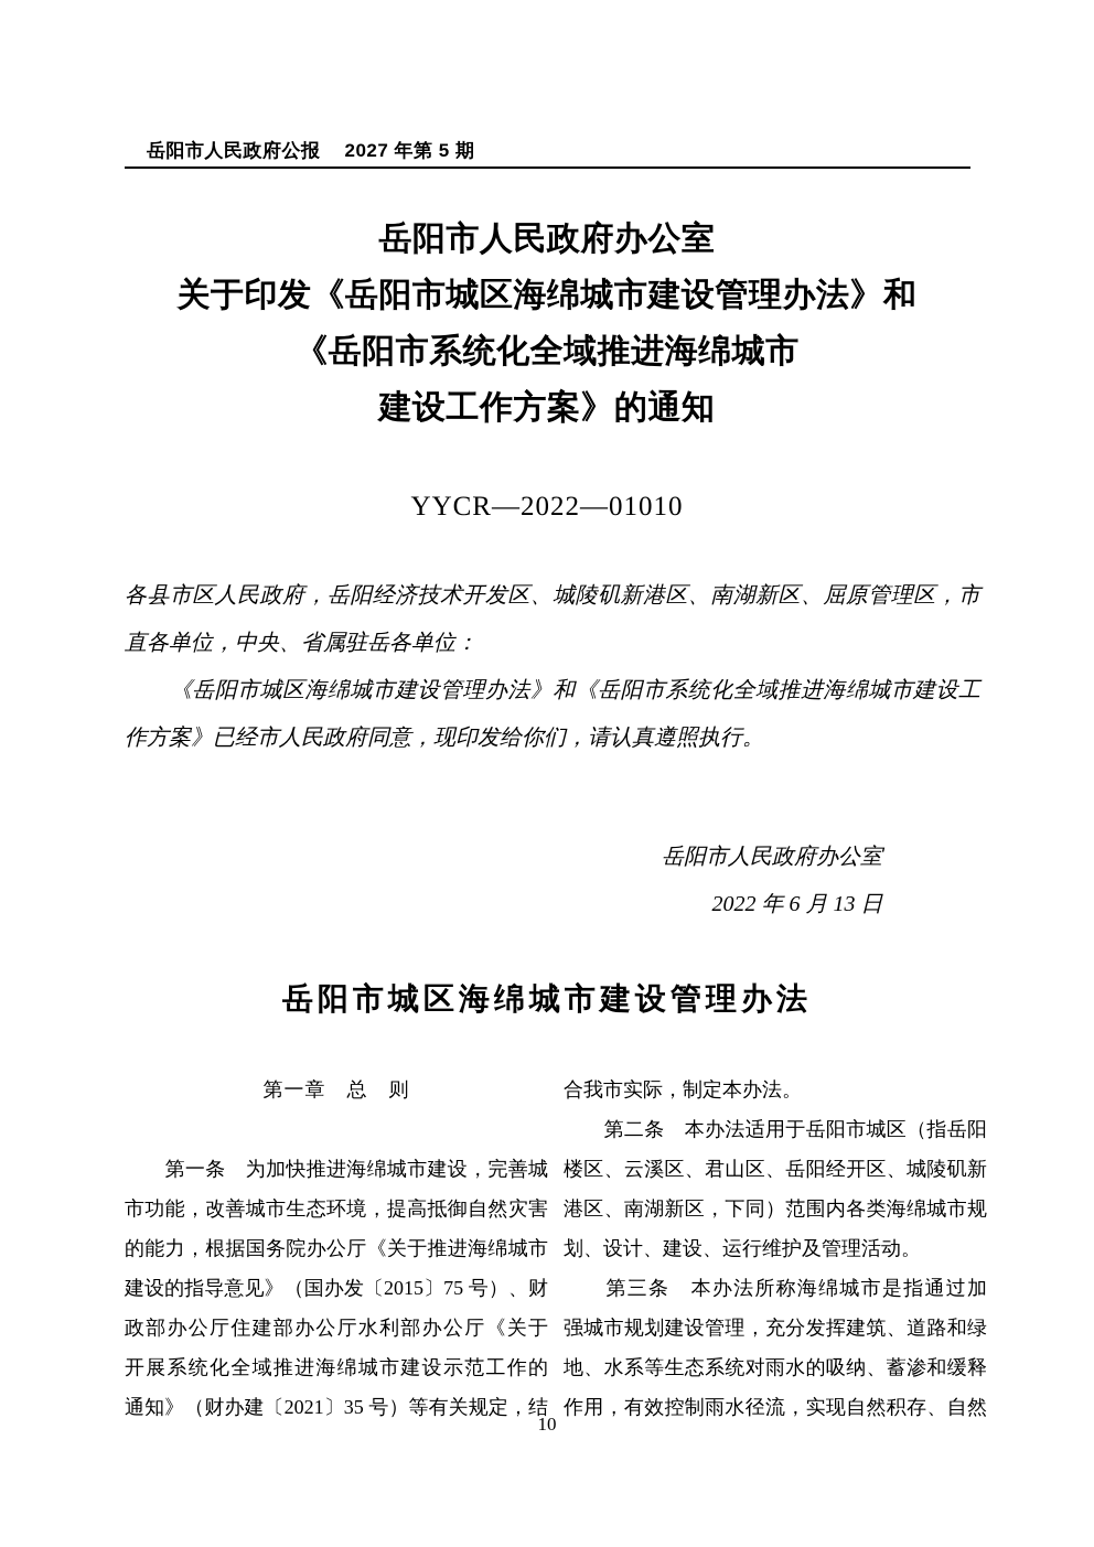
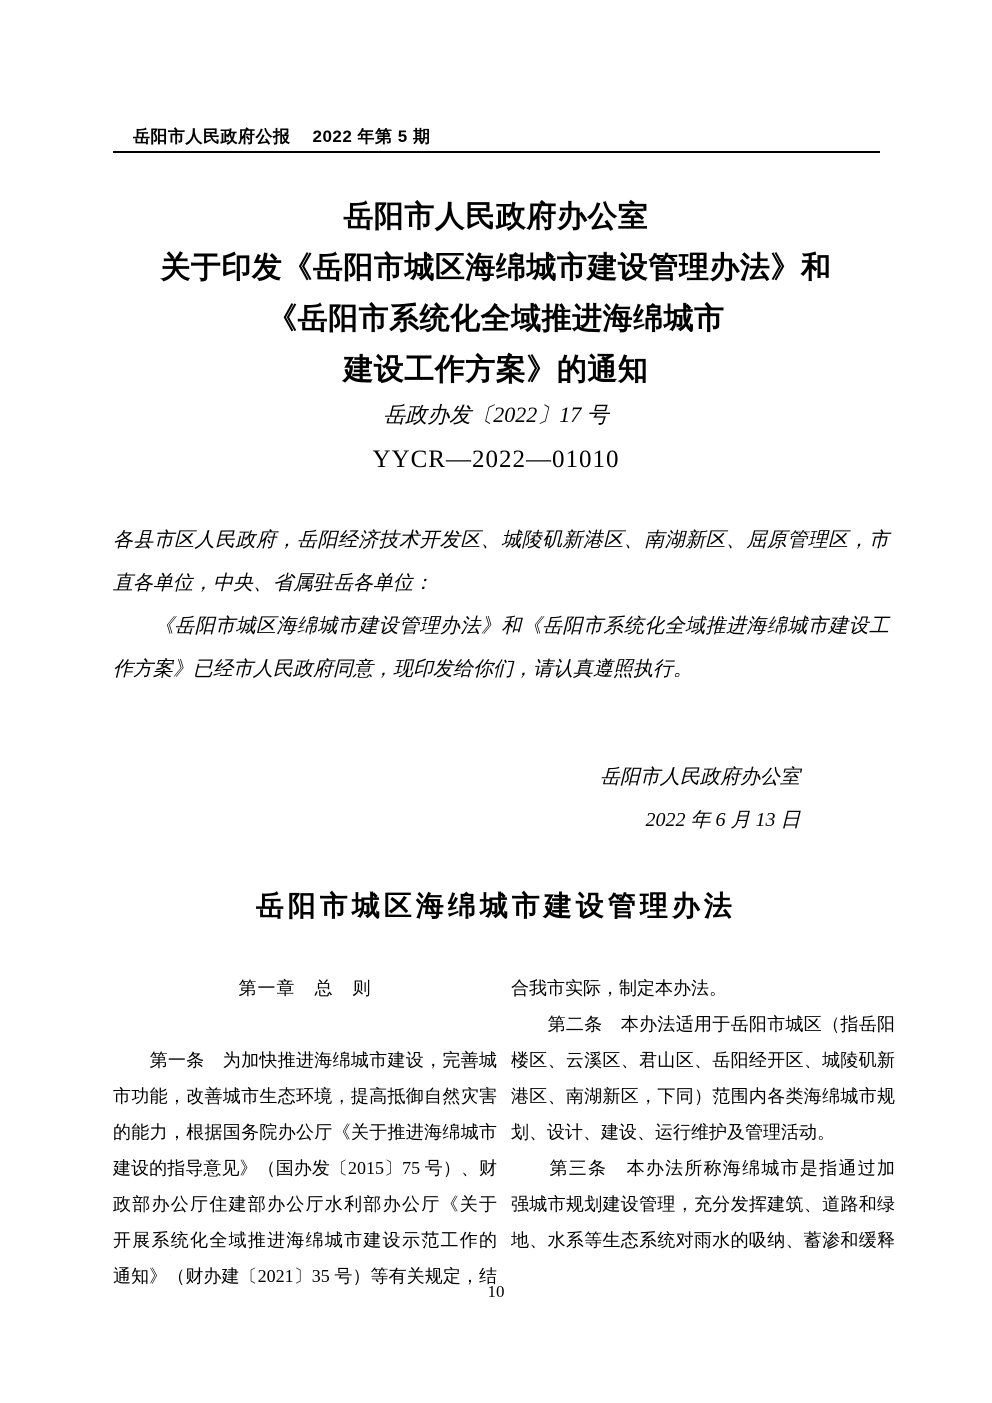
- 岳阳市人民政府公报 2027 年第 5 期
+ 岳阳市人民政府公报 2022 年第 5 期
  岳阳市人民政府办公室
  关于印发《岳阳市城区海绵城市建设管理办法》和
  《岳阳市系统化全域推进海绵城市
  建设工作方案》的通知
+ 岳政办发〔2022〕17 号
  YYCR—2022—01010
  各县市区人民政府，岳阳经济技术开发区、城陵矶新港区、南湖新区、屈原管理区，市
  直各单位，中央、省属驻岳各单位：
  《岳阳市城区海绵城市建设管理办法》和《岳阳市系统化全域推进海绵城市建设工
  作方案》已经市人民政府同意，现印发给你们，请认真遵照执行。
  岳阳市人民政府办公室
  2022 年 6 月 13 日
  岳阳市城区海绵城市建设管理办法
  第一章 总 则
  第一条 为加快推进海绵城市建设，完善城
  市功能，改善城市生态环境，提高抵御自然灾害
  的能力，根据国务院办公厅《关于推进海绵城市
  建设的指导意见》（国办发〔2015〕75 号）、财
  政部办公厅住建部办公厅水利部办公厅《关于
  开展系统化全域推进海绵城市建设示范工作的
  通知》（财办建〔2021〕35 号）等有关规定，结
  合我市实际，制定本办法。
  第二条 本办法适用于岳阳市城区（指岳阳
  楼区、云溪区、君山区、岳阳经开区、城陵矶新
  港区、南湖新区，下同）范围内各类海绵城市规
  划、设计、建设、运行维护及管理活动。
  第三条 本办法所称海绵城市是指通过加
  强城市规划建设管理，充分发挥建筑、道路和绿
  地、水系等生态系统对雨水的吸纳、蓄渗和缓释
- 作用，有效控制雨水径流，实现自然积存、自然
  10
